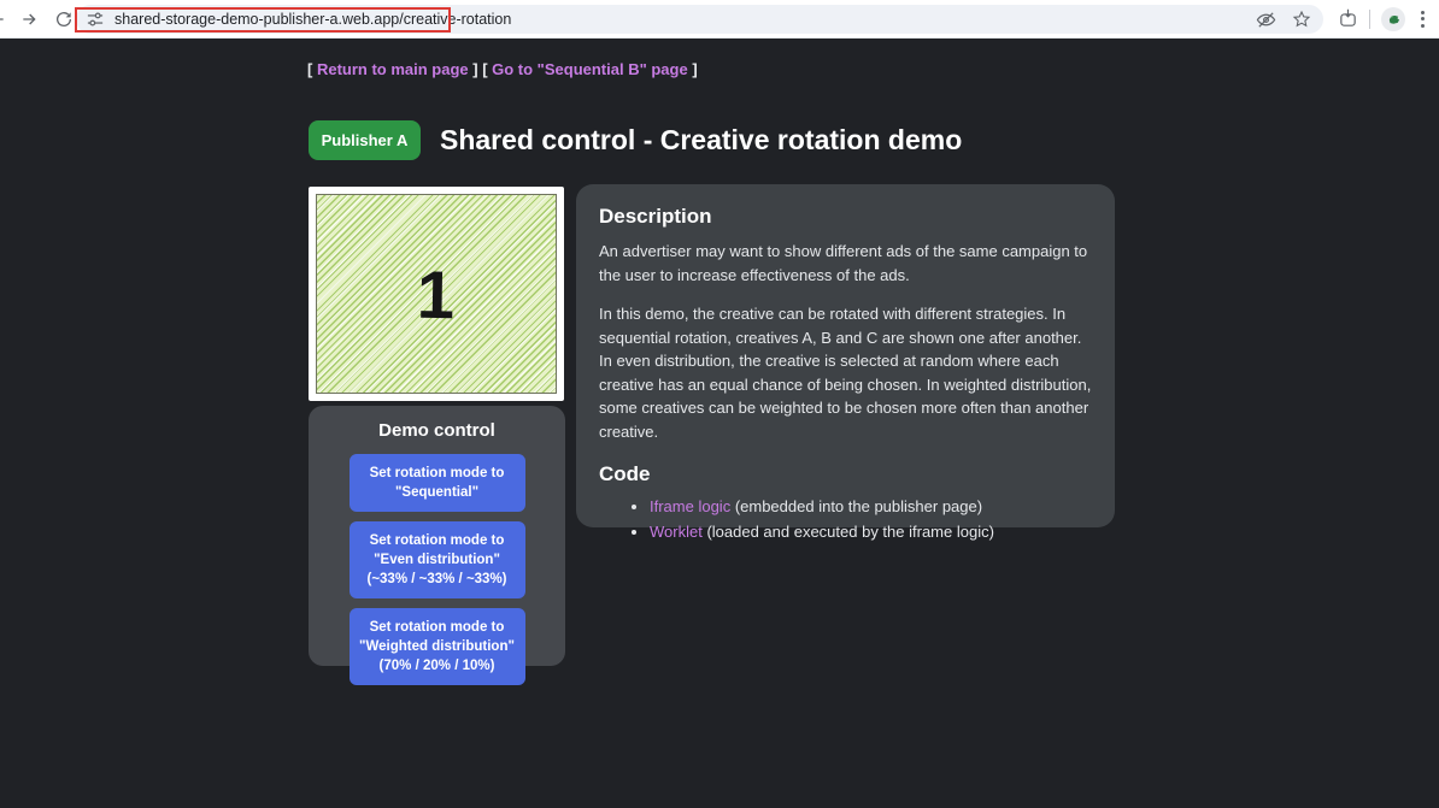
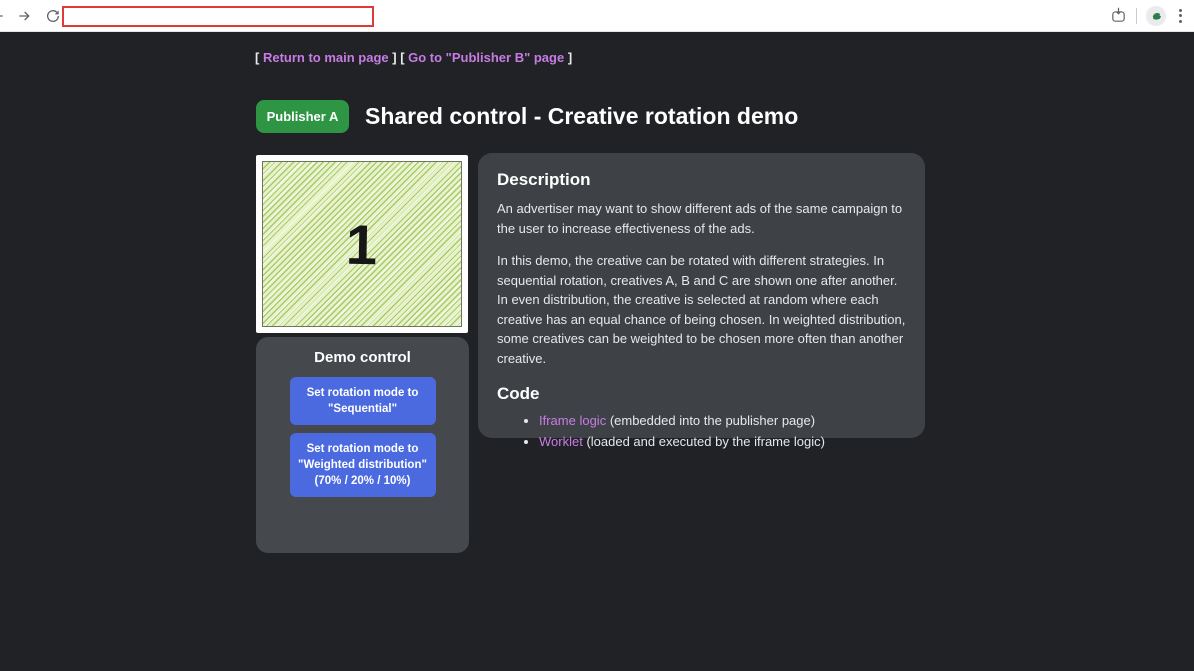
- shared-storage-demo-publisher-a.web.app/creative-rotation
- [ Return to main page ] [ Go to "Sequential B" page ]
+ [ Return to main page ] [ Go to "Publisher B" page ]
  Publisher A
  Shared control - Creative rotation demo
  1
  Demo control
  Set rotation mode to "Sequential"
- Set rotation mode to "Even distribution" (~33% / ~33% / ~33%)
  Set rotation mode to "Weighted distribution" (70% / 20% / 10%)
  Description
  An advertiser may want to show different ads of the same campaign to the user to increase effectiveness of the ads.
  In this demo, the creative can be rotated with different strategies. In sequential rotation, creatives A, B and C are shown one after another. In even distribution, the creative is selected at random where each creative has an equal chance of being chosen. In weighted distribution, some creatives can be weighted to be chosen more often than another creative.
  Code
  Iframe logic (embedded into the publisher page)
  Worklet (loaded and executed by the iframe logic)
